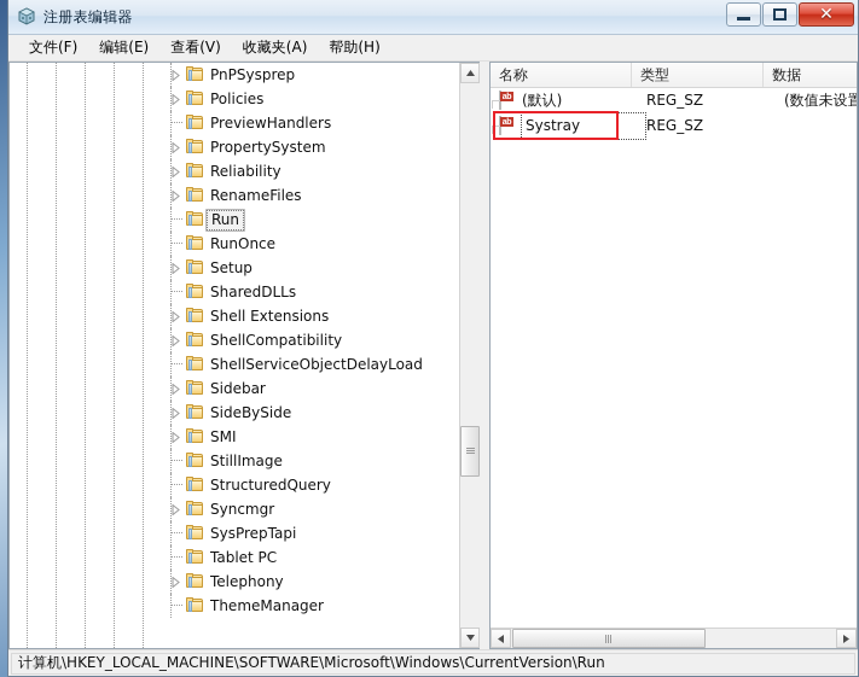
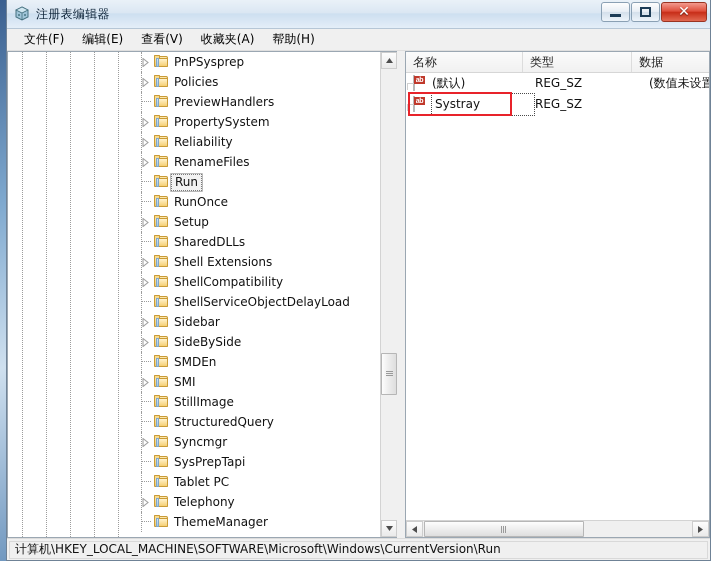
  注册表编辑器
  ✕
  文件(F)
  编辑(E)
  查看(V)
  收藏夹(A)
  帮助(H)
  PnPSysprep
  Policies
  PreviewHandlers
  PropertySystem
  Reliability
  RenameFiles
  Run
  RunOnce
  Setup
  SharedDLLs
  Shell Extensions
  ShellCompatibility
  ShellServiceObjectDelayLoad
  Sidebar
  SideBySide
+ SMDEn
  SMI
  StillImage
  StructuredQuery
  Syncmgr
  SysPrepTapi
  Tablet PC
  Telephony
  ThemeManager
  名称
  类型
  数据
  (默认)
  REG_SZ
  (数值未设置
  Systray
  REG_SZ
  计算机\HKEY_LOCAL_MACHINE\SOFTWARE\Microsoft\Windows\CurrentVersion\Run
